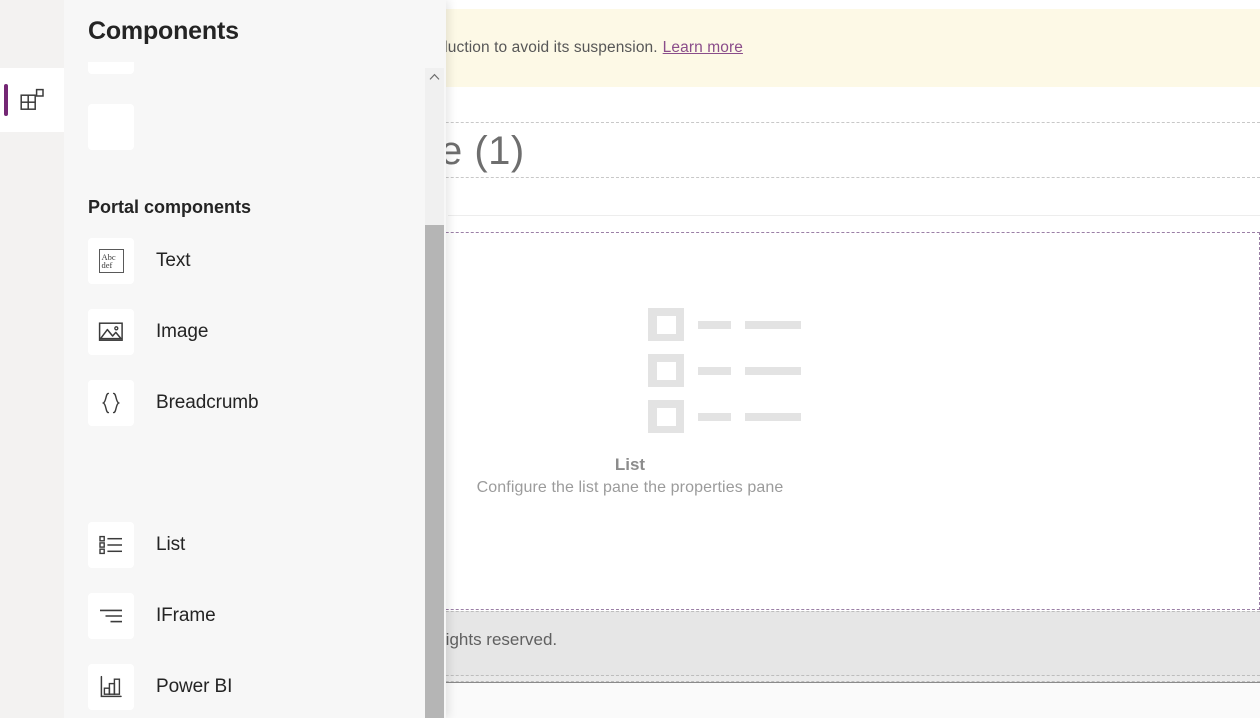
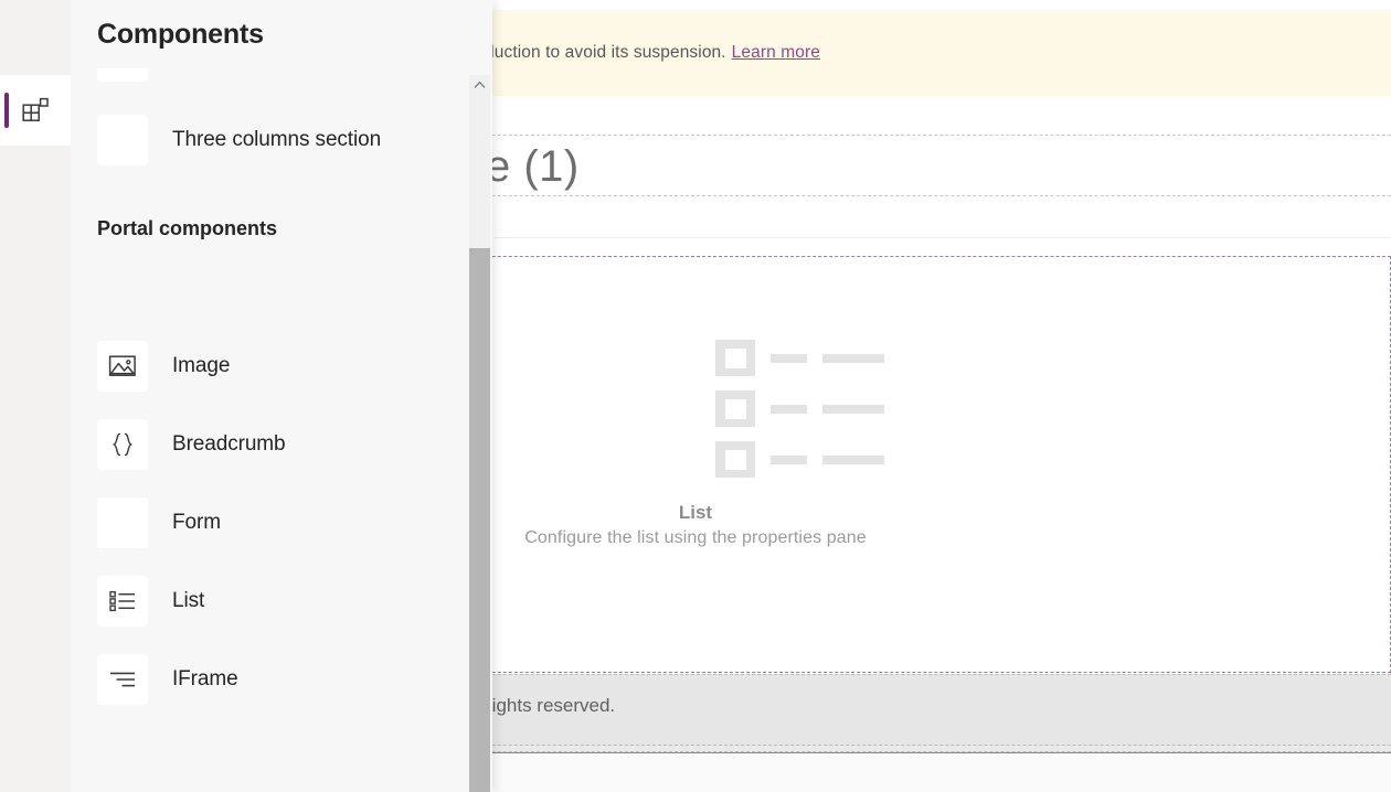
  e (1)
  List
- Configure the list pane the properties pane
+ Configure the list using the properties pane
  ights reserved.
  Components
+ Three columns section
  Portal components
- Abc
- def
- Text
  Image
  Breadcrumb
+ Form
  List
  IFrame
- Power BI
